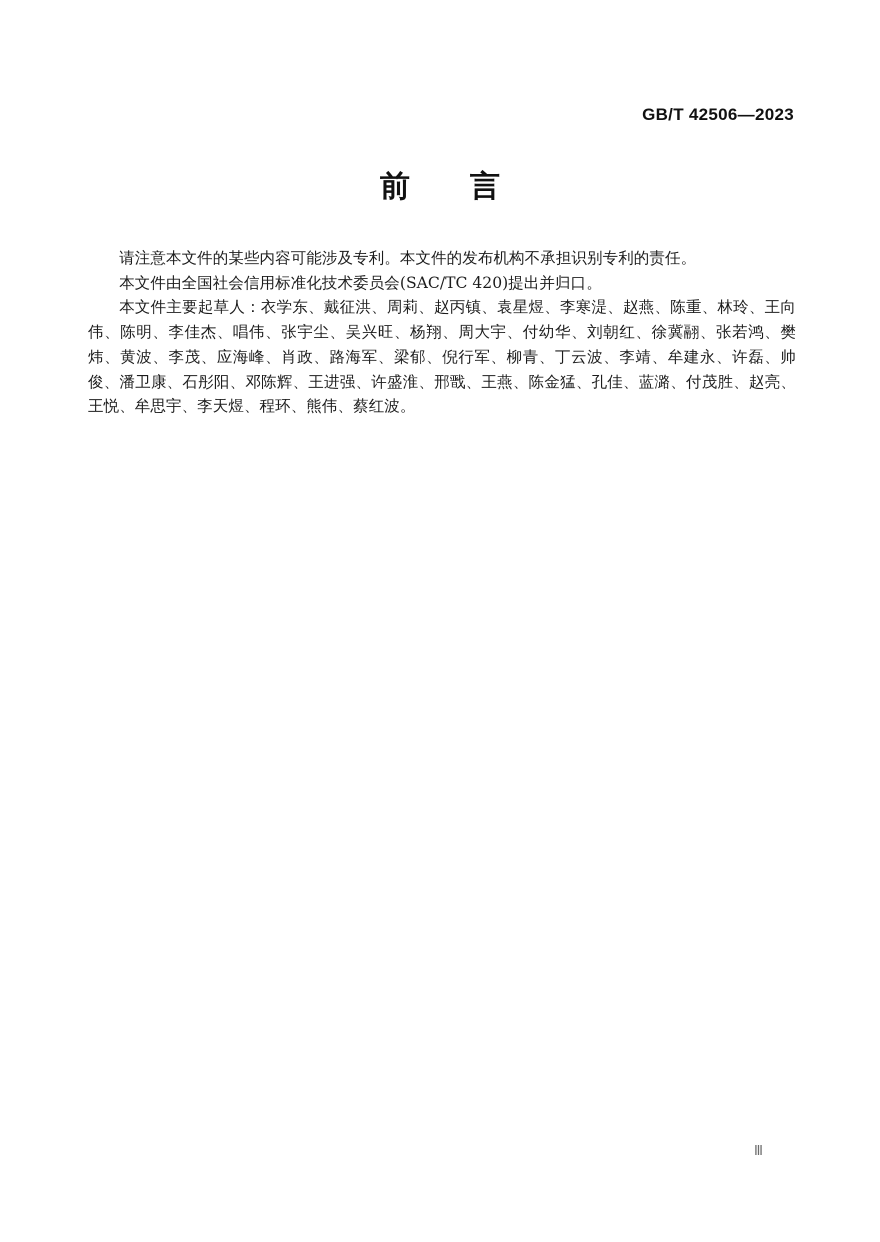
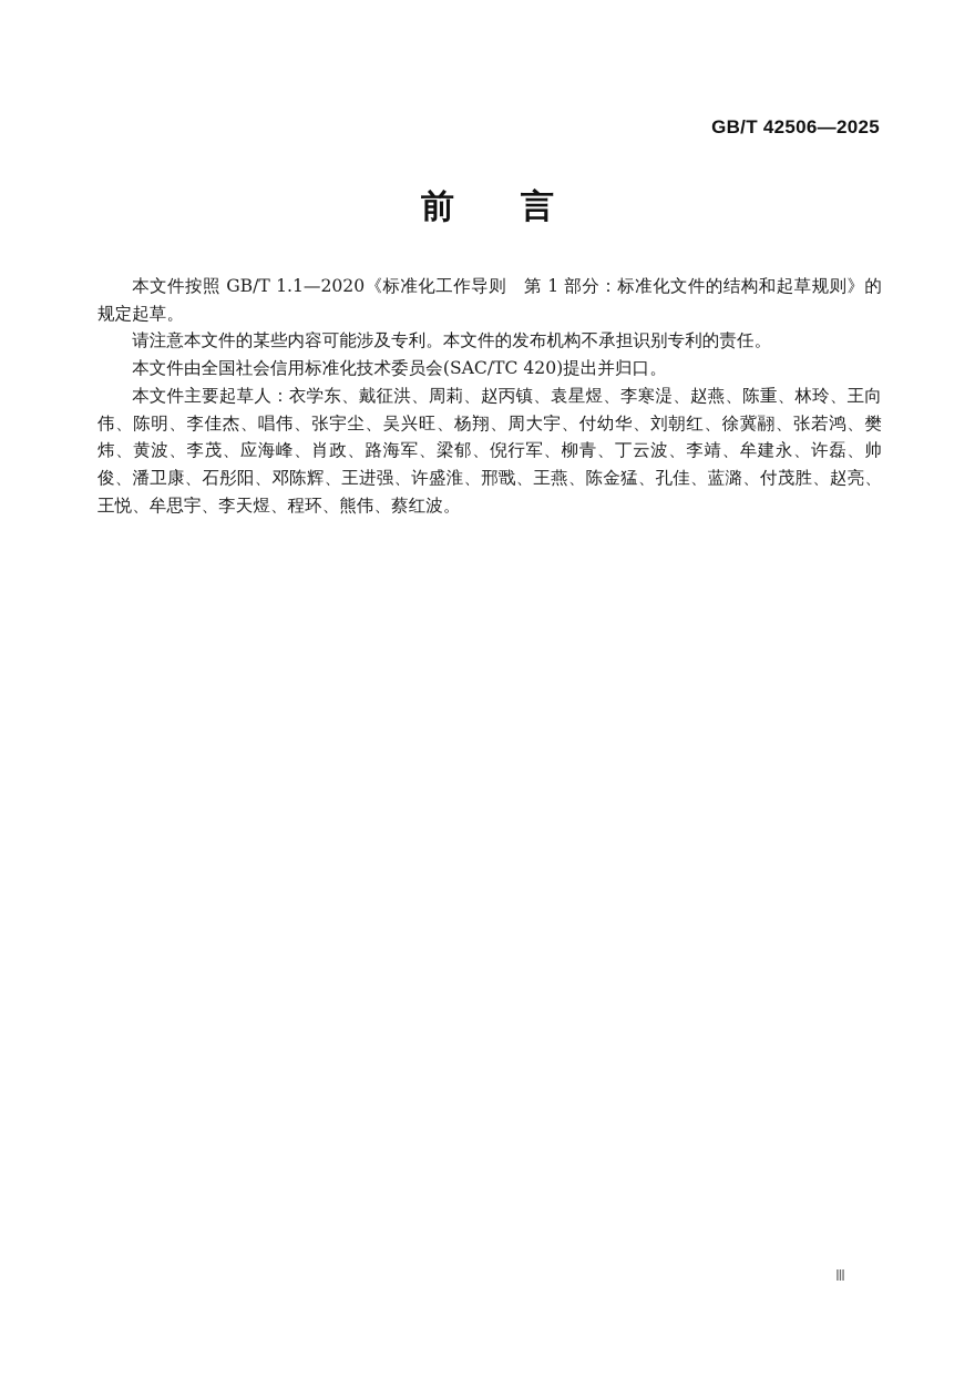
- GB/T 42506—2023
+ GB/T 42506—2025
  前 言
+ 本文件按照 GB/T 1.1—2020《标准化工作导则 第 1 部分：标准化文件的结构和起草规则》的规定起草。
  请注意本文件的某些内容可能涉及专利。本文件的发布机构不承担识别专利的责任。
  本文件由全国社会信用标准化技术委员会(SAC/TC 420)提出并归口。
  本文件主要起草人：衣学东、戴征洪、周莉、赵丙镇、袁星煜、李寒湜、赵燕、陈重、林玲、王向伟、陈明、李佳杰、唱伟、张宇尘、吴兴旺、杨翔、周大宇、付幼华、刘朝红、徐冀翮、张若鸿、樊炜、黄波、李茂、应海峰、肖政、路海军、梁郁、倪行军、柳青、丁云波、李靖、牟建永、许磊、帅俊、潘卫康、石彤阳、邓陈辉、王进强、许盛淮、邢戬、王燕、陈金猛、孔佳、蓝潞、付茂胜、赵亮、王悦、牟思宇、李天煜、程环、熊伟、蔡红波。
  Ⅲ
